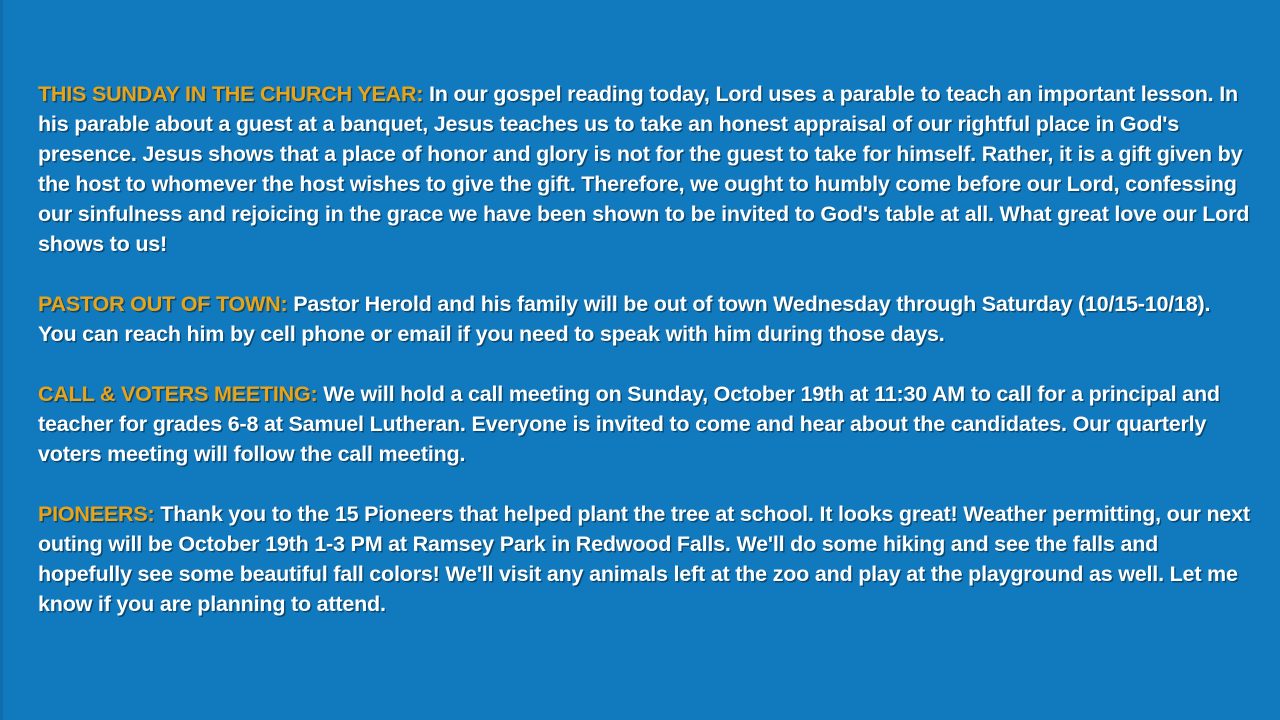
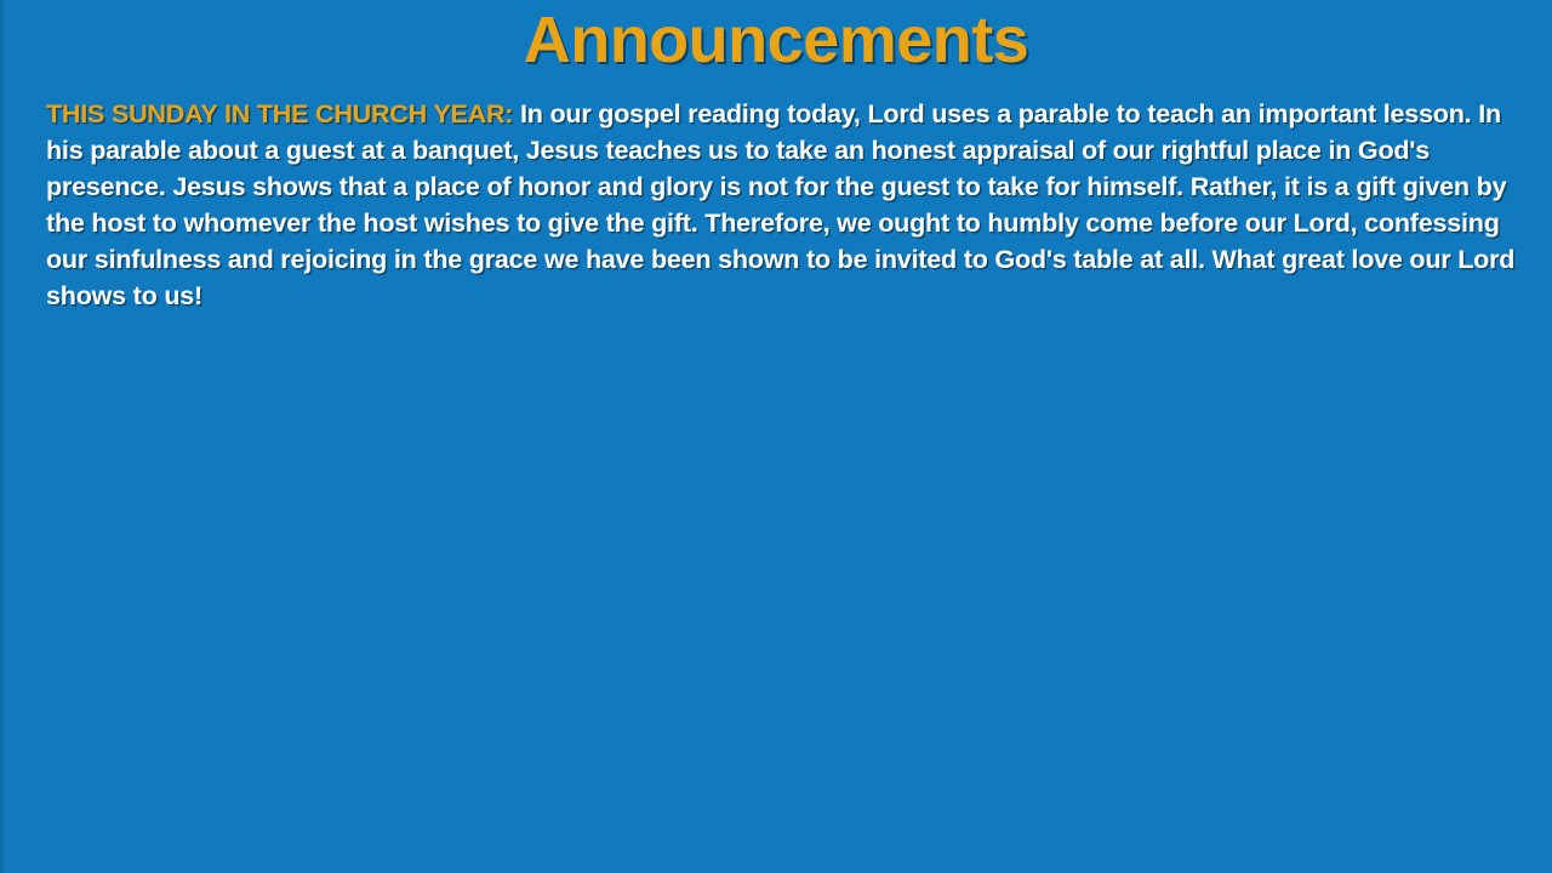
+ Announcements
  THIS SUNDAY IN THE CHURCH YEAR: In our gospel reading today, Lord uses a parable to teach an important lesson. In his parable about a guest at a banquet, Jesus teaches us to take an honest appraisal of our rightful place in God's presence. Jesus shows that a place of honor and glory is not for the guest to take for himself. Rather, it is a gift given by the host to whomever the host wishes to give the gift. Therefore, we ought to humbly come before our Lord, confessing our sinfulness and rejoicing in the grace we have been shown to be invited to God's table at all. What great love our Lord shows to us!
- PASTOR OUT OF TOWN: Pastor Herold and his family will be out of town Wednesday through Saturday (10/15-10/18). You can reach him by cell phone or email if you need to speak with him during those days.
- CALL & VOTERS MEETING: We will hold a call meeting on Sunday, October 19th at 11:30 AM to call for a principal and teacher for grades 6-8 at Samuel Lutheran. Everyone is invited to come and hear about the candidates. Our quarterly voters meeting will follow the call meeting.
- PIONEERS: Thank you to the 15 Pioneers that helped plant the tree at school. It looks great! Weather permitting, our next outing will be October 19th 1-3 PM at Ramsey Park in Redwood Falls. We'll do some hiking and see the falls and hopefully see some beautiful fall colors! We'll visit any animals left at the zoo and play at the playground as well. Let me know if you are planning to attend.
